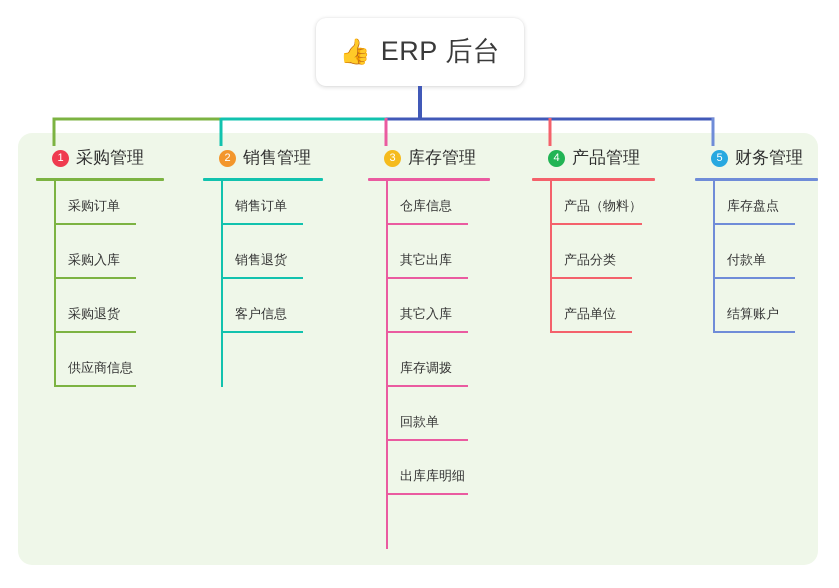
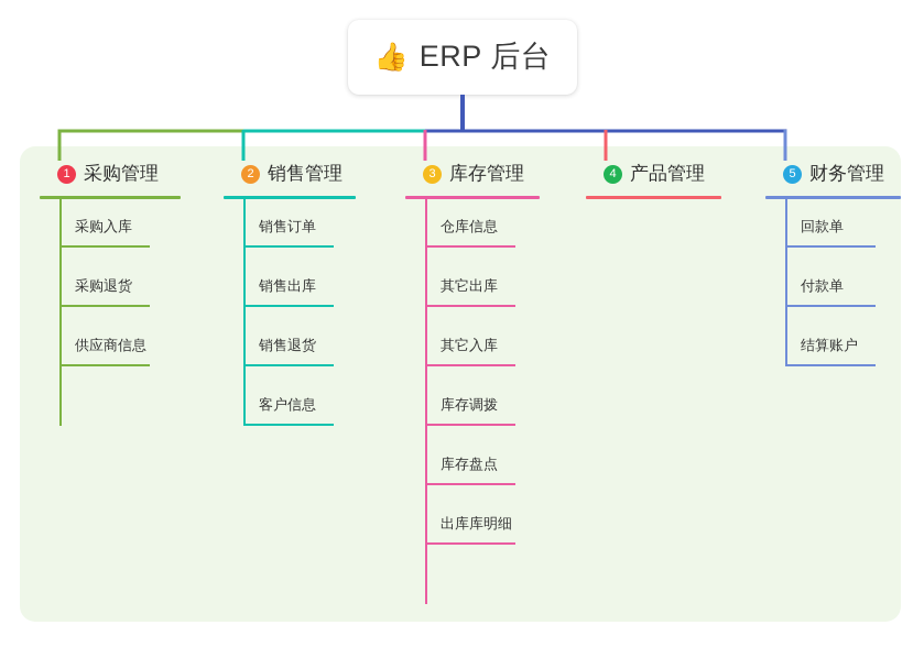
  👍
  ERP 后台
  1
  采购管理
- 采购订单
  采购入库
  采购退货
  供应商信息
  2
  销售管理
  销售订单
+ 销售出库
  销售退货
  客户信息
  3
  库存管理
  仓库信息
  其它出库
  其它入库
  库存调拨
- 回款单
+ 库存盘点
  出库库明细
  4
  产品管理
- 产品（物料）
- 产品分类
- 产品单位
  5
  财务管理
- 库存盘点
+ 回款单
  付款单
  结算账户
